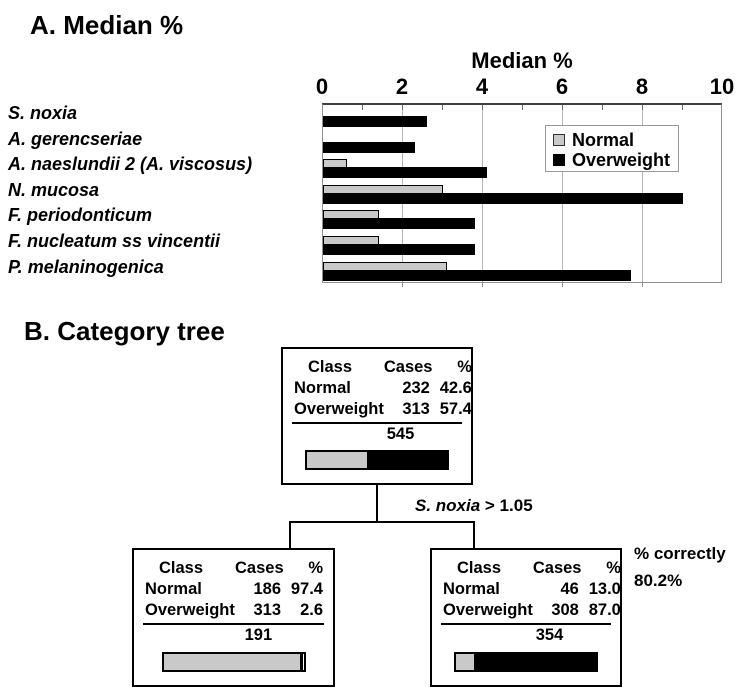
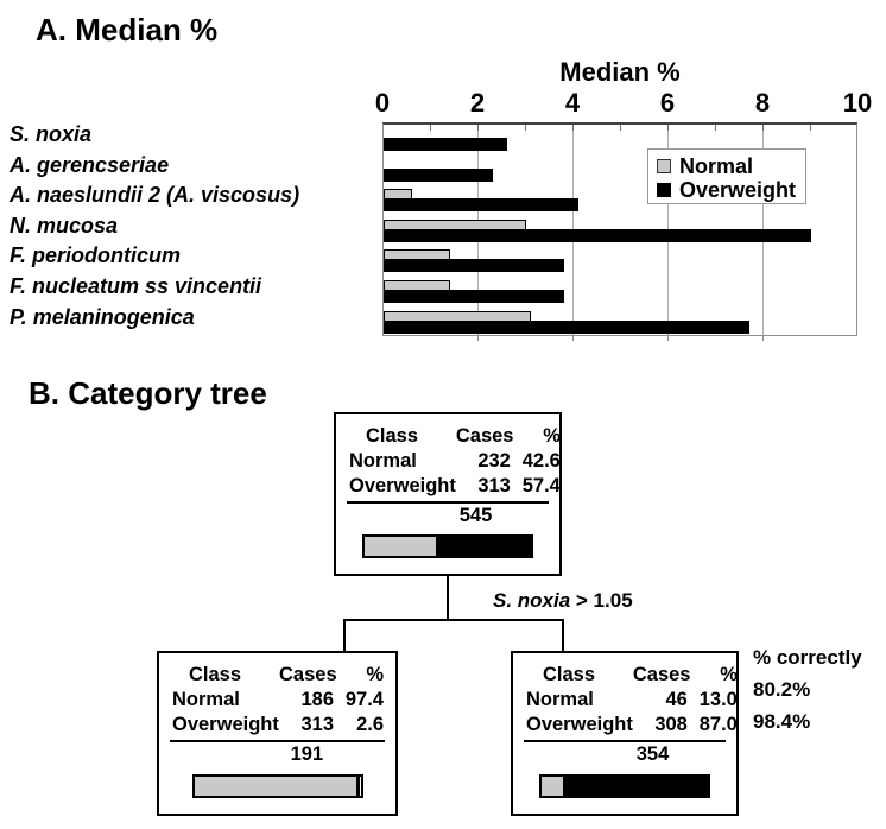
  A. Median %
  Median %
  0
  2
  4
  6
  8
  10
  Normal
  Overweight
  S. noxia
  A. gerencseriae
  A. naeslundii 2 (A. viscosus)
  N. mucosa
  F. periodonticum
  F. nucleatum ss vincentii
  P. melaninogenica
  B. Category tree
  Class
  Cases
  %
  Normal
  232
  42.6
  Overweight
  313
  57.4
  545
  S. noxia > 1.05
  Class
  Cases
  %
  Normal
  186
  97.4
  Overweight
  313
  2.6
  191
  Class
  Cases
  %
  Normal
  46
  13.0
  Overweight
  308
  87.0
  354
  % correctly
  80.2%
+ 98.4%
